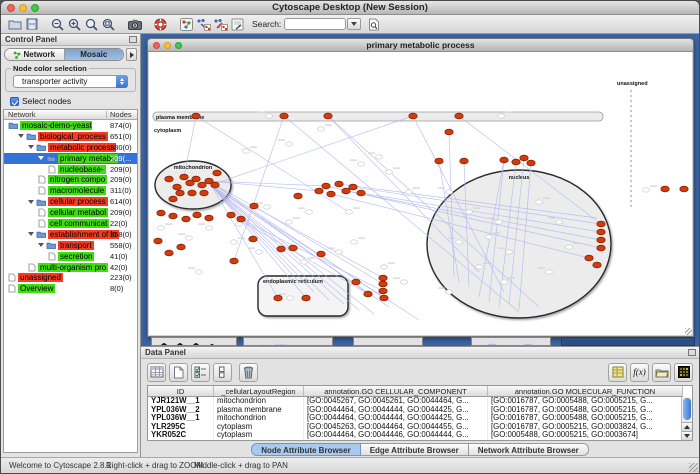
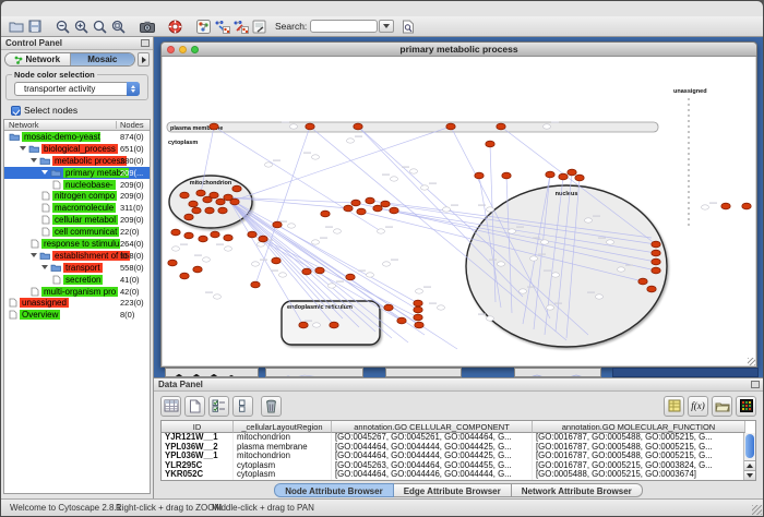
- Cytoscape Desktop (New Session)
  Search:
  Control Panel
  Network
  Mosaic
  Node color selection
  transporter activity
  Select nodes
  Network
  Nodes
  mosaic-demo-yeast
  874(0)
  biological_process
  651(0)
  metabolic process
  280(0)
  primary metabo
  209(...
  nucleobase-
  209(0)
  nitrogen compo
  209(0)
  macromolecule
  311(0)
- cellular process
- 614(0)
  cellular metabol
  209(0)
  cell communicat
  22(0)
+ response to stimulu
+ 264(0)
  establishment of lo
  558(0)
  transport
  558(0)
  secretion
  41(0)
  multi-organism pro
  42(0)
  unassigned
  223(0)
  Overview
  8(0)
  primary metabolic process
  Data Panel
  f(x)
  ID
  _cellularLayoutRegion
  annotation.GO CELLULAR_COMPONENT
  annotation.GO MOLECULAR_FUNCTION
  YJR121W__1
  mitochondrion
  [GO:0045267, GO:0045261, GO:0044464, G...
  [GO:0016787, GO:0005488, GO:0005215, G...
  YPL036W__2
  plasma membrane
  [GO:0044464, GO:0044444, GO:0044425, G...
  [GO:0016787, GO:0005488, GO:0005215, G...
  YPL036W__1
  mitochondrion
  [GO:0044464, GO:0044444, GO:0044425, G...
  [GO:0016787, GO:0005488, GO:0005215, G...
  YLR295C
  cytoplasm
  [GO:0045263, GO:0044464, GO:0044455, G...
  [GO:0016787, GO:0005215, GO:0003824, G...
  YKR052C
  cytoplasm
  [GO:0044464, GO:0044446, GO:0044444, G...
  [GO:0005488, GO:0005215, GO:0003674]
  Node Attribute Browser
  Edge Attribute Browser
  Network Attribute Browser
  Welcome to Cytoscape 2.8.1
  Right-click + drag to ZOOM
  Middle-click + drag to PAN
